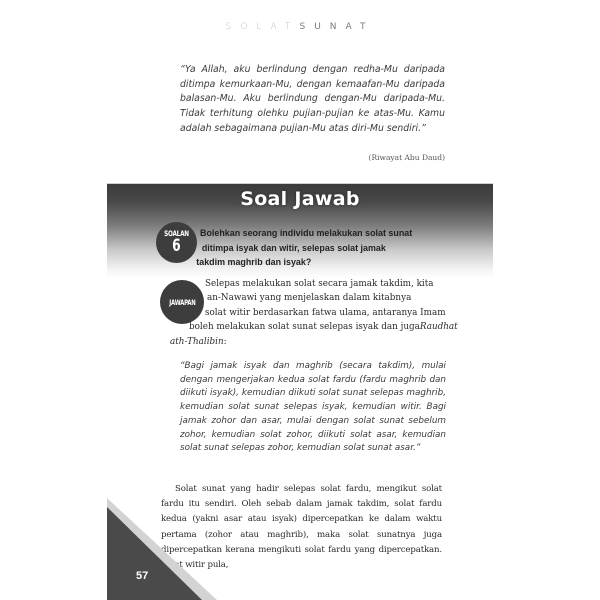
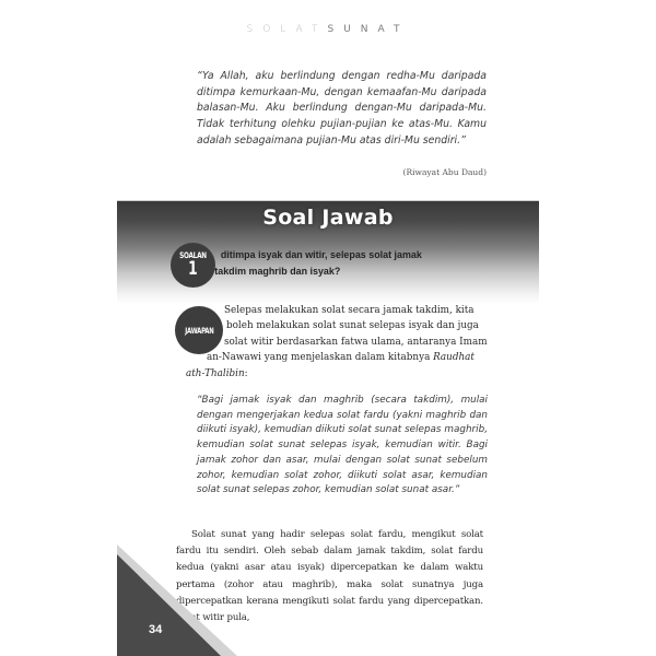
  SOLATSUNAT
  “Ya Allah, aku berlindung dengan redha-Mu daripada ditimpa kemurkaan-Mu, dengan kemaafan-Mu daripada balasan-Mu. Aku berlindung dengan-Mu daripada-Mu. Tidak terhitung olehku pujian-pujian ke atas-Mu. Kamu adalah sebagaimana pujian-Mu atas diri-Mu sendiri.”
  (Riwayat Abu Daud)
  Soal Jawab
  SOALAN
- 6
+ 1
- Bolehkan seorang individu melakukan solat sunat
  ditimpa isyak dan witir, selepas solat jamak
  takdim maghrib dan isyak?
  JAWAPAN
  Selepas melakukan solat secara jamak takdim, kita
- an-Nawawi yang menjelaskan dalam kitabnya
+ boleh melakukan solat sunat selepas isyak dan juga
  solat witir berdasarkan fatwa ulama, antaranya Imam
- boleh melakukan solat sunat selepas isyak dan jugaRaudhat
+ an-Nawawi yang menjelaskan dalam kitabnya Raudhat
  ath-Thalibin:
- “Bagi jamak isyak dan maghrib (secara takdim), mulai dengan mengerjakan kedua solat fardu (fardu maghrib dan diikuti isyak), kemudian diikuti solat sunat selepas maghrib, kemudian solat sunat selepas isyak, kemudian witir. Bagi jamak zohor dan asar, mulai dengan solat sunat sebelum zohor, kemudian solat zohor, diikuti solat asar, kemudian solat sunat selepas zohor, kemudian solat sunat asar.”
+ “Bagi jamak isyak dan maghrib (secara takdim), mulai dengan mengerjakan kedua solat fardu (yakni maghrib dan diikuti isyak), kemudian diikuti solat sunat selepas maghrib, kemudian solat sunat selepas isyak, kemudian witir. Bagi jamak zohor dan asar, mulai dengan solat sunat sebelum zohor, kemudian solat zohor, diikuti solat asar, kemudian solat sunat selepas zohor, kemudian solat sunat asar.”
  Solat sunat yang hadir selepas solat fardu, mengikut solat fardu itu sendiri. Oleh sebab dalam jamak takdim, solat fardu kedua (yakni asar atau isyak) dipercepatkan ke dalam waktu pertama (zohor atau maghrib), maka solat sunatnya juga dipercepatkan kerana mengikuti solat fardu yang dipercepatkan. t witir pula,
- 57
+ 34
